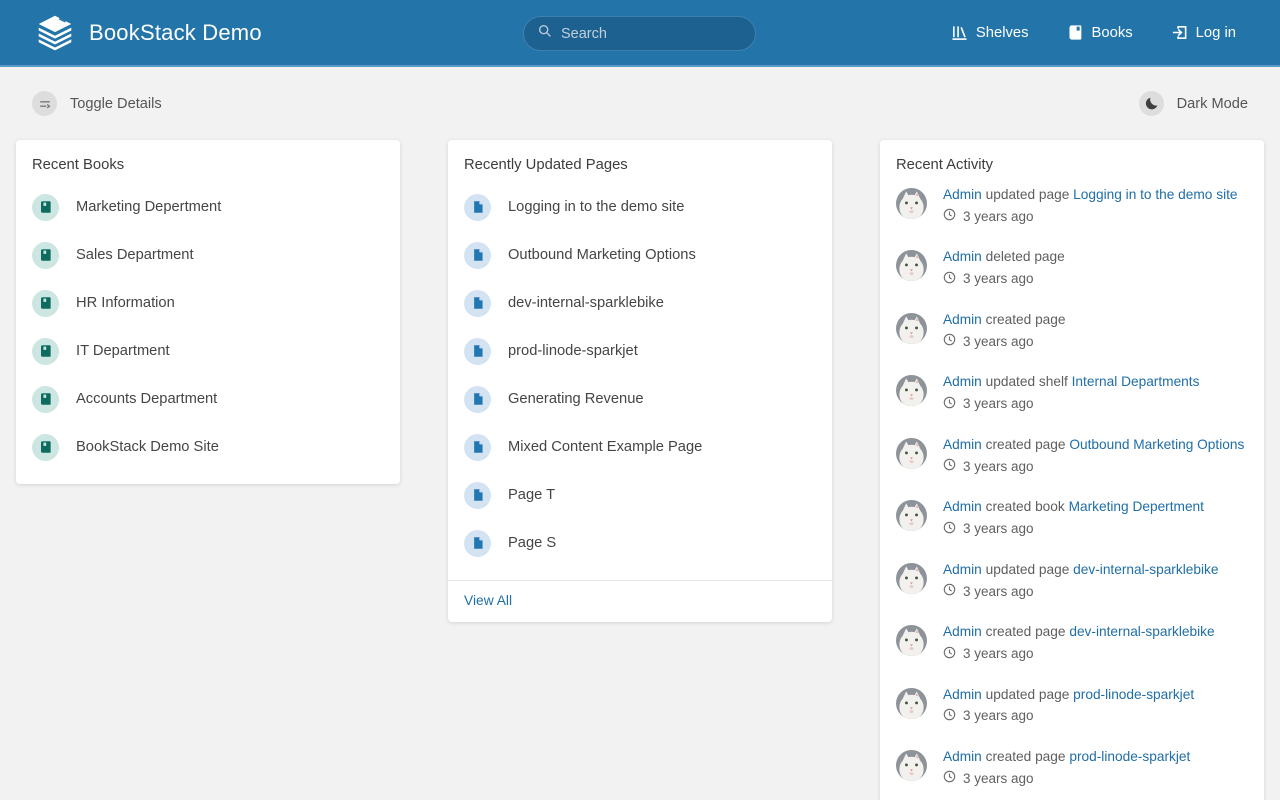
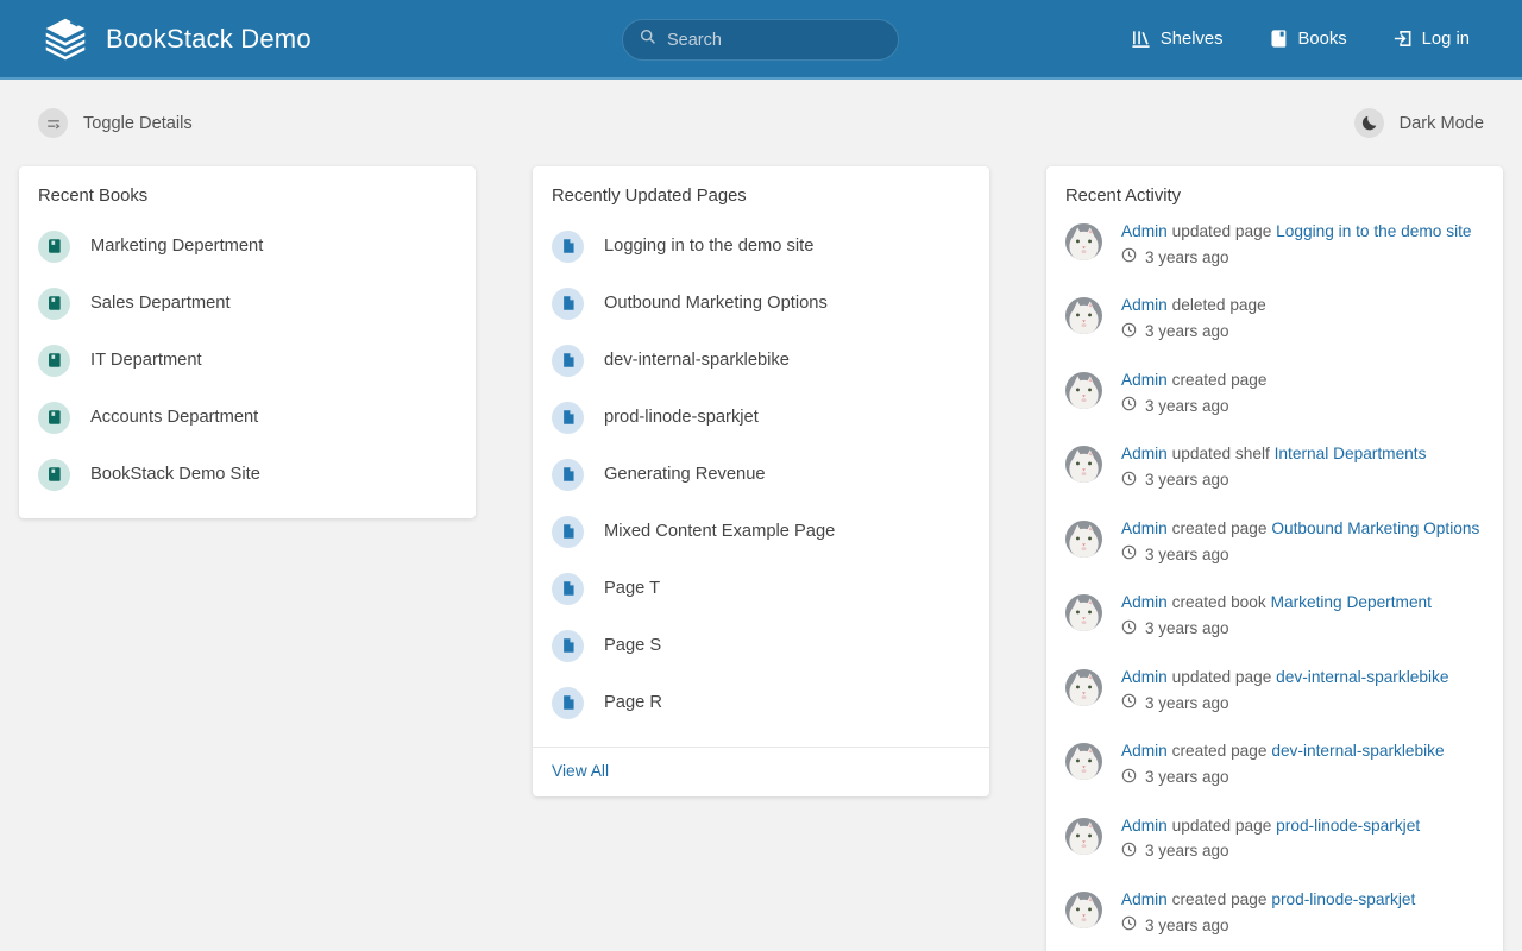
  BookStack Demo
  Search
  Shelves
  Books
  Log in
  Toggle Details
  Dark Mode
  Recent Books
  Marketing Depertment
  Sales Department
- HR Information
  IT Department
  Accounts Department
  BookStack Demo Site
  Recently Updated Pages
  Logging in to the demo site
  Outbound Marketing Options
  dev-internal-sparklebike
  prod-linode-sparkjet
  Generating Revenue
  Mixed Content Example Page
  Page T
  Page S
+ Page R
  View All
  Recent Activity
  Admin updated page Logging in to the demo site
  3 years ago
  Admin deleted page
  3 years ago
  Admin created page
  3 years ago
  Admin updated shelf Internal Departments
  3 years ago
  Admin created page Outbound Marketing Options
  3 years ago
  Admin created book Marketing Depertment
  3 years ago
  Admin updated page dev-internal-sparklebike
  3 years ago
  Admin created page dev-internal-sparklebike
  3 years ago
  Admin updated page prod-linode-sparkjet
  3 years ago
  Admin created page prod-linode-sparkjet
  3 years ago
